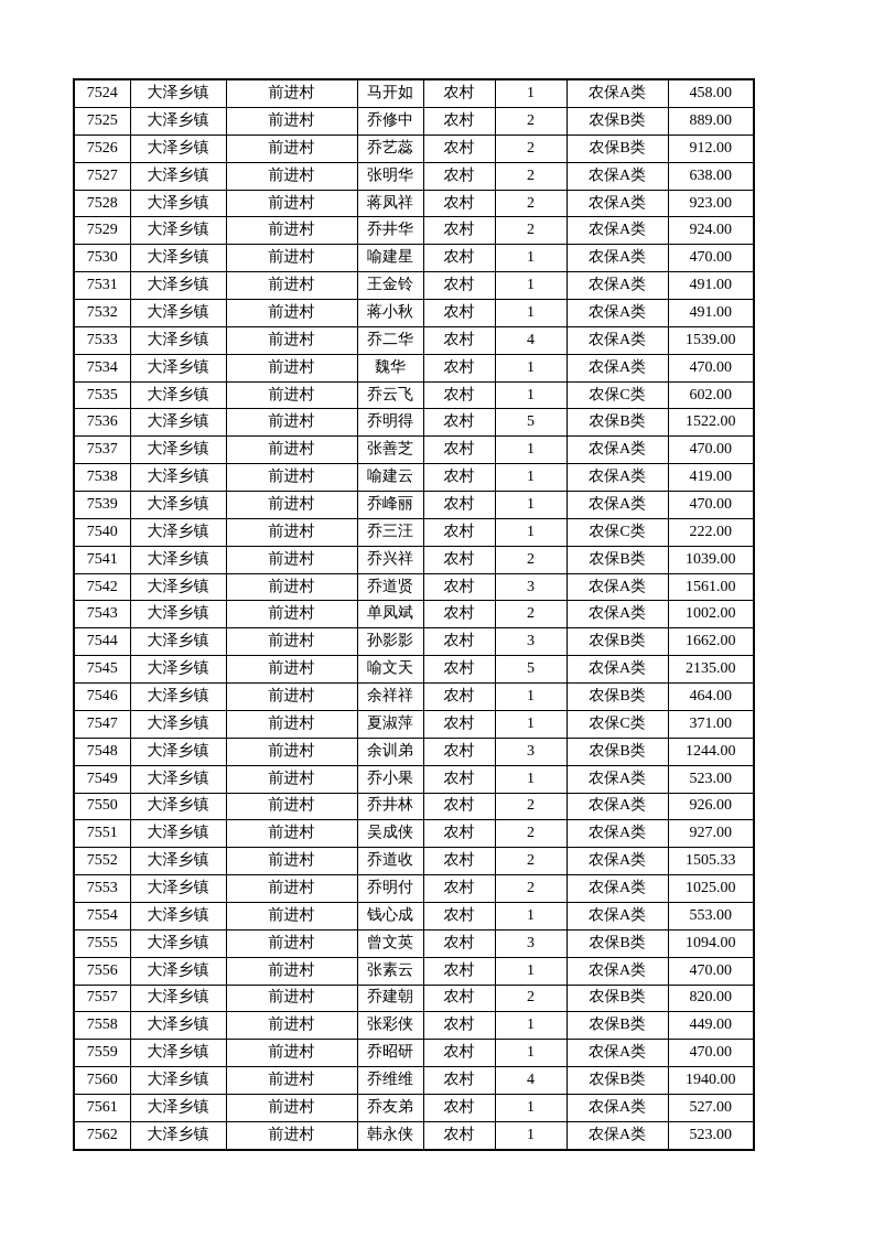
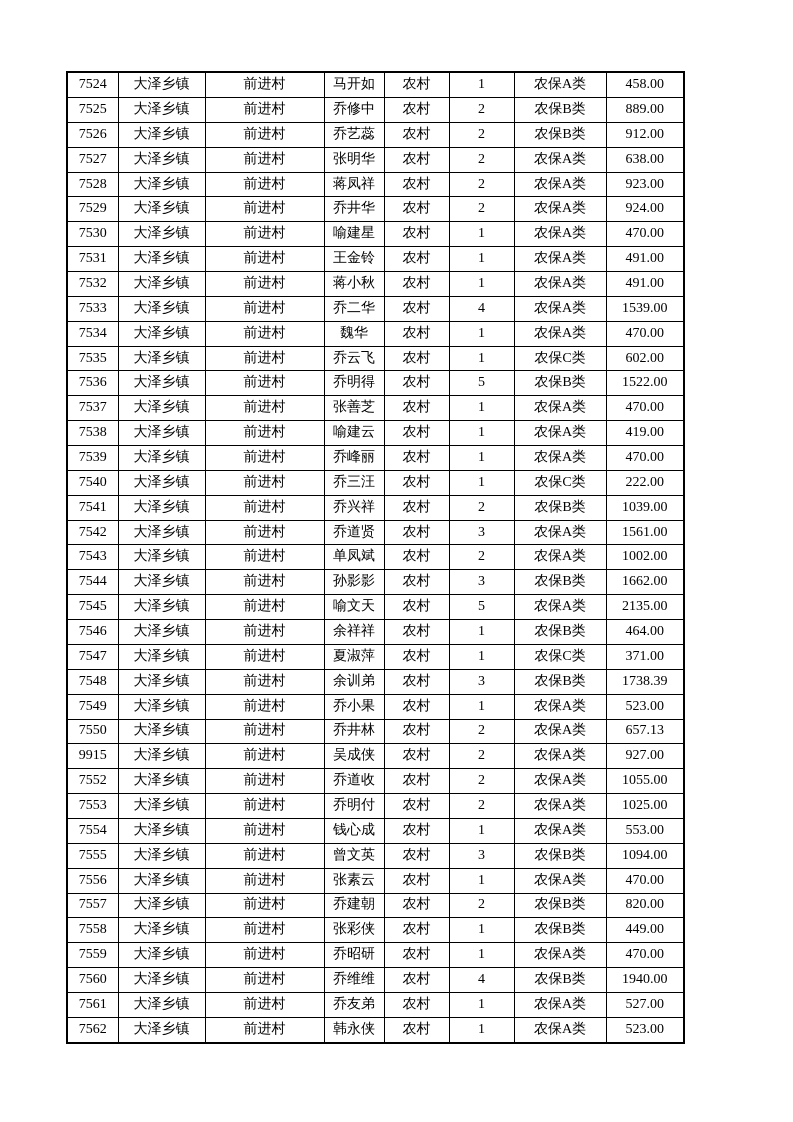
  7524	大泽乡镇	前进村	马开如	农村	1	农保A类	458.00
  7525	大泽乡镇	前进村	乔修中	农村	2	农保B类	889.00
  7526	大泽乡镇	前进村	乔艺蕊	农村	2	农保B类	912.00
  7527	大泽乡镇	前进村	张明华	农村	2	农保A类	638.00
  7528	大泽乡镇	前进村	蒋凤祥	农村	2	农保A类	923.00
  7529	大泽乡镇	前进村	乔井华	农村	2	农保A类	924.00
  7530	大泽乡镇	前进村	喻建星	农村	1	农保A类	470.00
  7531	大泽乡镇	前进村	王金铃	农村	1	农保A类	491.00
  7532	大泽乡镇	前进村	蒋小秋	农村	1	农保A类	491.00
  7533	大泽乡镇	前进村	乔二华	农村	4	农保A类	1539.00
  7534	大泽乡镇	前进村	魏华	农村	1	农保A类	470.00
  7535	大泽乡镇	前进村	乔云飞	农村	1	农保C类	602.00
  7536	大泽乡镇	前进村	乔明得	农村	5	农保B类	1522.00
  7537	大泽乡镇	前进村	张善芝	农村	1	农保A类	470.00
  7538	大泽乡镇	前进村	喻建云	农村	1	农保A类	419.00
  7539	大泽乡镇	前进村	乔峰丽	农村	1	农保A类	470.00
  7540	大泽乡镇	前进村	乔三汪	农村	1	农保C类	222.00
  7541	大泽乡镇	前进村	乔兴祥	农村	2	农保B类	1039.00
  7542	大泽乡镇	前进村	乔道贤	农村	3	农保A类	1561.00
  7543	大泽乡镇	前进村	单凤斌	农村	2	农保A类	1002.00
  7544	大泽乡镇	前进村	孙影影	农村	3	农保B类	1662.00
  7545	大泽乡镇	前进村	喻文天	农村	5	农保A类	2135.00
  7546	大泽乡镇	前进村	余祥祥	农村	1	农保B类	464.00
  7547	大泽乡镇	前进村	夏淑萍	农村	1	农保C类	371.00
- 7548	大泽乡镇	前进村	余训弟	农村	3	农保B类	1244.00
+ 7548	大泽乡镇	前进村	余训弟	农村	3	农保B类	1738.39
  7549	大泽乡镇	前进村	乔小果	农村	1	农保A类	523.00
- 7550	大泽乡镇	前进村	乔井林	农村	2	农保A类	926.00
+ 7550	大泽乡镇	前进村	乔井林	农村	2	农保A类	657.13
- 7551	大泽乡镇	前进村	吴成侠	农村	2	农保A类	927.00
+ 9915	大泽乡镇	前进村	吴成侠	农村	2	农保A类	927.00
- 7552	大泽乡镇	前进村	乔道收	农村	2	农保A类	1505.33
+ 7552	大泽乡镇	前进村	乔道收	农村	2	农保A类	1055.00
  7553	大泽乡镇	前进村	乔明付	农村	2	农保A类	1025.00
  7554	大泽乡镇	前进村	钱心成	农村	1	农保A类	553.00
  7555	大泽乡镇	前进村	曾文英	农村	3	农保B类	1094.00
  7556	大泽乡镇	前进村	张素云	农村	1	农保A类	470.00
  7557	大泽乡镇	前进村	乔建朝	农村	2	农保B类	820.00
  7558	大泽乡镇	前进村	张彩侠	农村	1	农保B类	449.00
  7559	大泽乡镇	前进村	乔昭研	农村	1	农保A类	470.00
  7560	大泽乡镇	前进村	乔维维	农村	4	农保B类	1940.00
  7561	大泽乡镇	前进村	乔友弟	农村	1	农保A类	527.00
  7562	大泽乡镇	前进村	韩永侠	农村	1	农保A类	523.00
